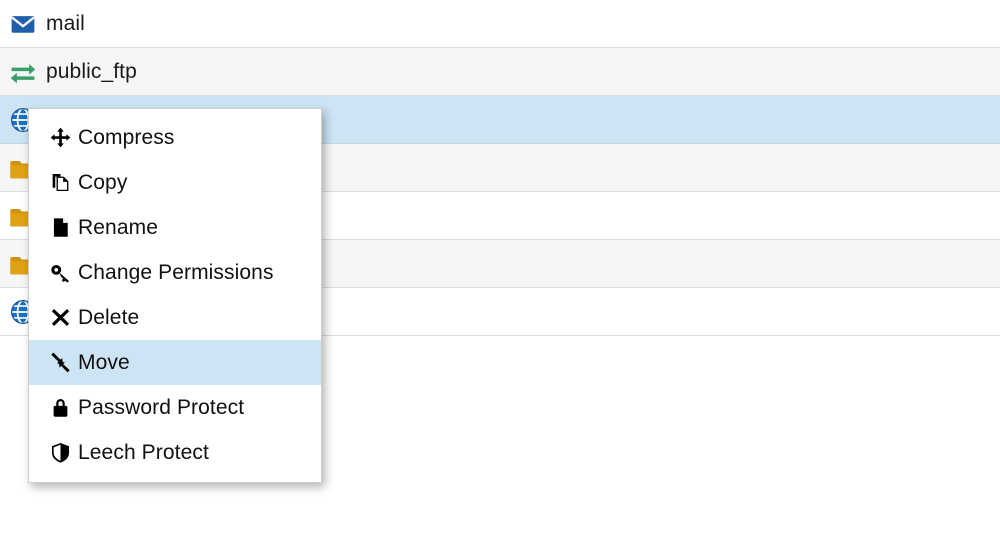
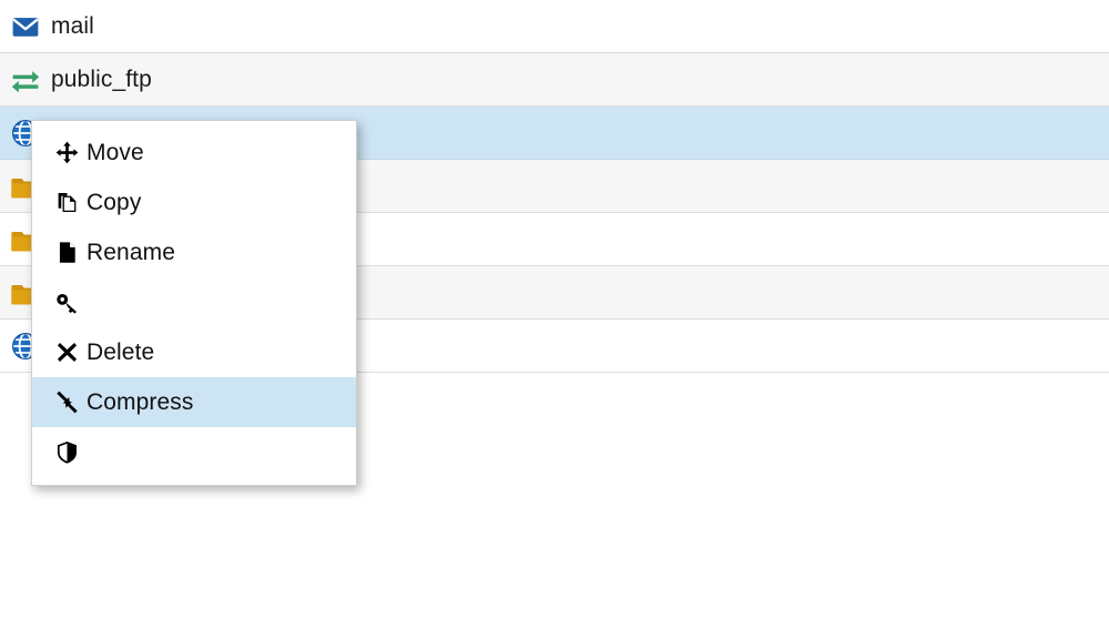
  mail
  public_ftp
- Compress
+ Move
  Copy
  Rename
- Change Permissions
  Delete
- Move
+ Compress
- Password Protect
- Leech Protect
